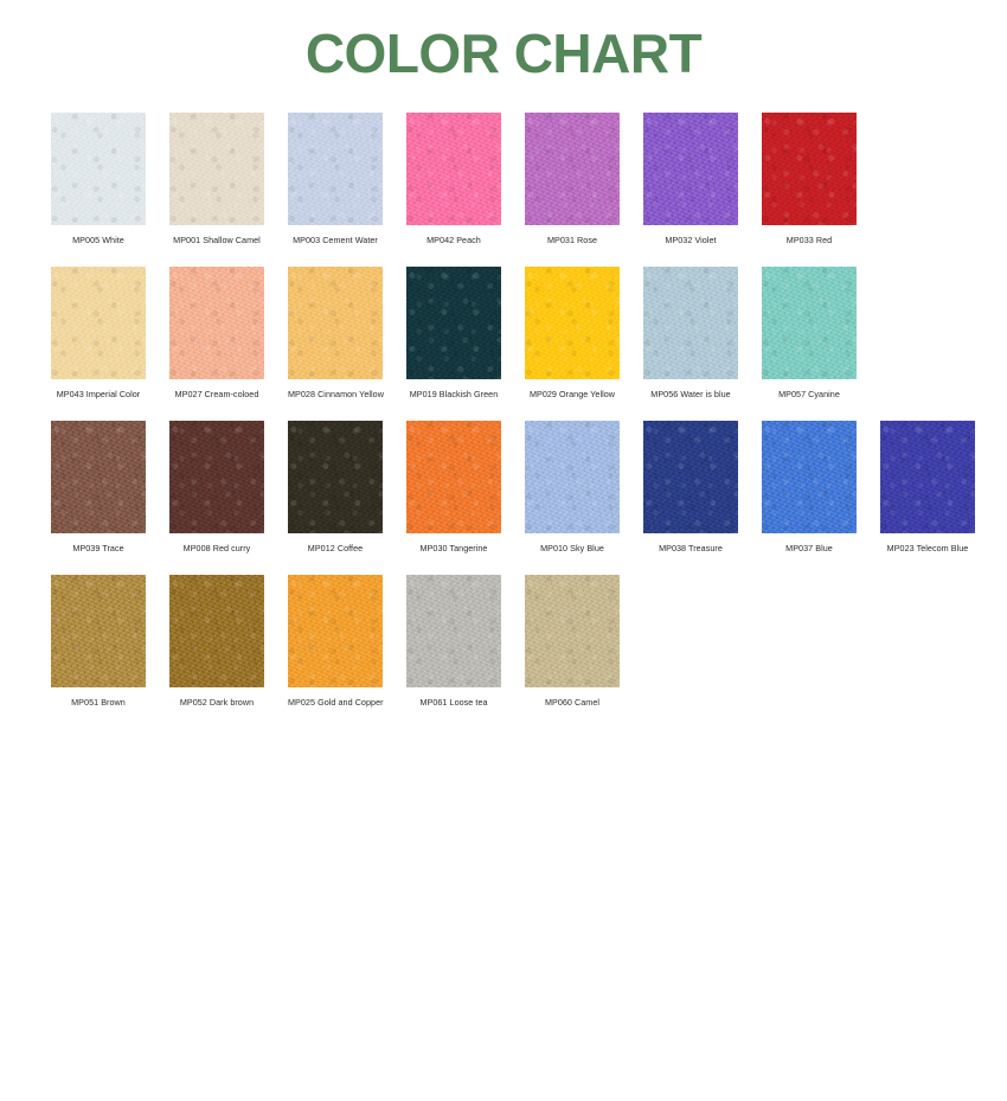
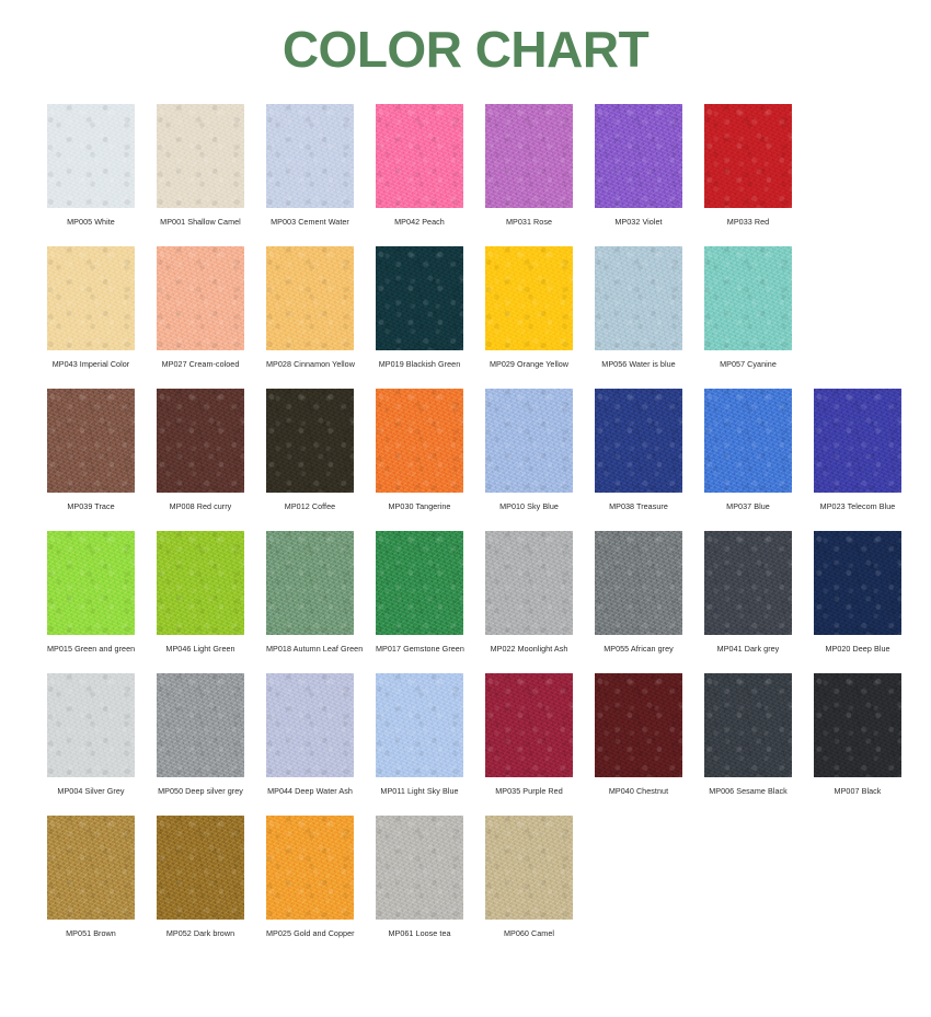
  COLOR CHART
  MP005 White
  MP001 Shallow Camel
  MP003 Cement Water
  MP042 Peach
  MP031 Rose
  MP032 Violet
  MP033 Red
  MP043 Imperial Color
  MP027 Cream-coloed
  MP028 Cinnamon Yellow
  MP019 Blackish Green
  MP029 Orange Yellow
  MP056 Water is blue
  MP057 Cyanine
  MP039 Trace
  MP008 Red curry
  MP012 Coffee
  MP030 Tangerine
  MP010 Sky Blue
  MP038 Treasure
  MP037 Blue
  MP023 Telecom Blue
+ MP015 Green and green
+ MP046 Light Green
+ MP018 Autumn Leaf Green
+ MP017 Gemstone Green
+ MP022 Moonlight Ash
+ MP055 African grey
+ MP041 Dark grey
+ MP020 Deep Blue
+ MP004 Silver Grey
+ MP050 Deep silver grey
+ MP044 Deep Water Ash
+ MP011 Light Sky Blue
+ MP035 Purple Red
+ MP040 Chestnut
+ MP006 Sesame Black
+ MP007 Black
  MP051 Brown
  MP052 Dark brown
  MP025 Gold and Copper
  MP061 Loose tea
  MP060 Camel
